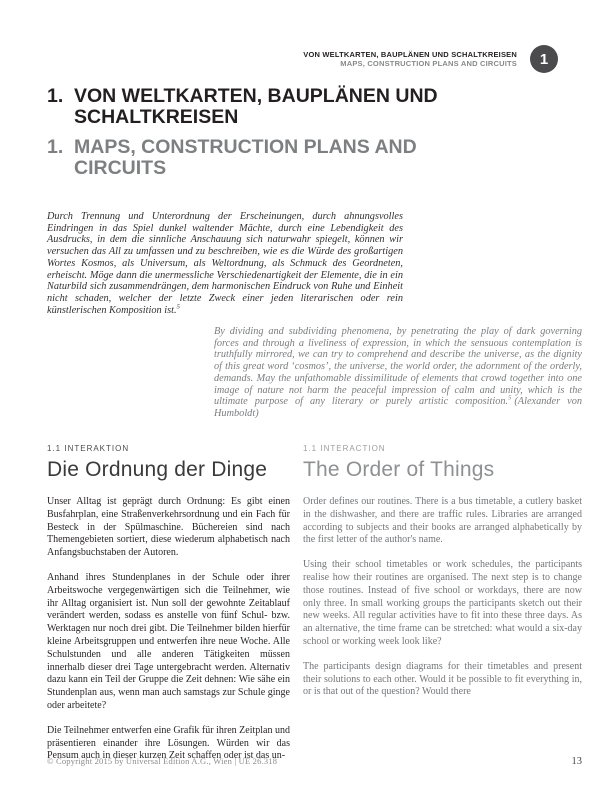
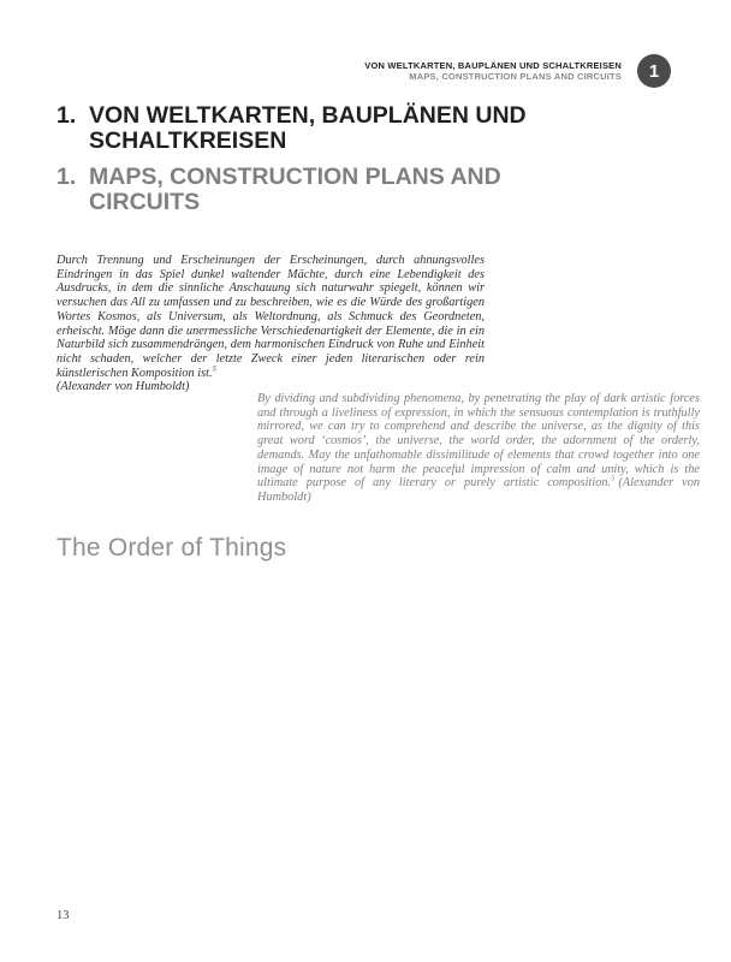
  VON WELTKARTEN, BAUPLÄNEN UND SCHALTKREISEN
  MAPS, CONSTRUCTION PLANS AND CIRCUITS
  1
  1.
  VON WELTKARTEN, BAUPLÄNEN UND SCHALTKREISEN
  1.
  MAPS, CONSTRUCTION PLANS AND CIRCUITS
- Durch Trennung und Unterordnung der Erscheinungen, durch ahnungsvolles Eindringen in das Spiel dunkel waltender Mächte, durch eine Lebendigkeit des Ausdrucks, in dem die sinnliche Anschauung sich naturwahr spiegelt, können wir versuchen das All zu umfassen und zu beschreiben, wie es die Würde des großartigen Wortes Kosmos, als Universum, als Weltordnung, als Schmuck des Geordneten, erheischt. Möge dann die unermessliche Verschiedenartigkeit der Elemente, die in ein Naturbild sich zusammendrängen, dem harmonischen Eindruck von Ruhe und Einheit nicht schaden, welcher der letzte Zweck einer jeden literarischen oder rein künstlerischen Komposition ist.
+ Durch Trennung und Erscheinungen der Erscheinungen, durch ahnungsvolles Eindringen in das Spiel dunkel waltender Mächte, durch eine Lebendigkeit des Ausdrucks, in dem die sinnliche Anschauung sich naturwahr spiegelt, können wir versuchen das All zu umfassen und zu beschreiben, wie es die Würde des großartigen Wortes Kosmos, als Universum, als Weltordnung, als Schmuck des Geordneten, erheischt. Möge dann die unermessliche Verschiedenartigkeit der Elemente, die in ein Naturbild sich zusammendrängen, dem harmonischen Eindruck von Ruhe und Einheit nicht schaden, welcher der letzte Zweck einer jeden literarischen oder rein künstlerischen Komposition ist.
+ (Alexander von Humboldt)
- By dividing and subdividing phenomena, by penetrating the play of dark governing forces and through a liveliness of expression, in which the sensuous contemplation is truthfully mirrored, we can try to comprehend and describe the universe, as the dignity of this great word ‘cosmos’, the universe, the world order, the adornment of the orderly, demands. May the unfathomable dissimilitude of elements that crowd together into one image of nature not harm the peaceful impression of calm and unity, which is the ultimate purpose of any literary or purely artistic composition. (Alexander von Humboldt)
+ By dividing and subdividing phenomena, by penetrating the play of dark artistic forces and through a liveliness of expression, in which the sensuous contemplation is truthfully mirrored, we can try to comprehend and describe the universe, as the dignity of this great word ‘cosmos’, the universe, the world order, the adornment of the orderly, demands. May the unfathomable dissimilitude of elements that crowd together into one image of nature not harm the peaceful impression of calm and unity, which is the ultimate purpose of any literary or purely artistic composition. (Alexander von Humboldt)
- 1.1 INTERAKTION
- Die Ordnung der Dinge
- Unser Alltag ist geprägt durch Ordnung: Es gibt einen Busfahrplan, eine Straßenverkehrsordnung und ein Fach für Besteck in der Spülmaschine. Büchereien sind nach Themengebieten sortiert, diese wiederum alphabetisch nach Anfangsbuchstaben der Autoren.
- Anhand ihres Stundenplanes in der Schule oder ihrer Arbeitswoche vergegenwärtigen sich die Teilnehmer, wie ihr Alltag organisiert ist. Nun soll der gewohnte Zeitablauf verändert werden, sodass es anstelle von fünf Schul- bzw. Werktagen nur noch drei gibt. Die Teilnehmer bilden hierfür kleine Arbeitsgruppen und entwerfen ihre neue Woche. Alle Schulstunden und alle anderen Tätigkeiten müssen innerhalb dieser drei Tage untergebracht werden. Alternativ dazu kann ein Teil der Gruppe die Zeit dehnen: Wie sähe ein Stundenplan aus, wenn man auch samstags zur Schule ginge oder arbeitete?
- Die Teilnehmer entwerfen eine Grafik für ihren Zeitplan und präsentieren einander ihre Lösungen. Würden wir das Pensum auch in dieser kurzen Zeit schaffen oder ist das un-
- 1.1 INTERACTION
  The Order of Things
- Order defines our routines. There is a bus timetable, a cutlery basket in the dishwasher, and there are traffic rules. Libraries are arranged according to subjects and their books are arranged alphabetically by the first letter of the author's name.
- Using their school timetables or work schedules, the participants realise how their routines are organised. The next step is to change those routines. Instead of five school or workdays, there are now only three. In small working groups the participants sketch out their new weeks. All regular activities have to fit into these three days. As an alternative, the time frame can be stretched: what would a six-day school or working week look like?
- The participants design diagrams for their timetables and present their solutions to each other. Would it be possible to fit everything in, or is that out of the question? Would there
- © Copyright 2015 by Universal Edition A.G., Wien | UE 26.318
  13
